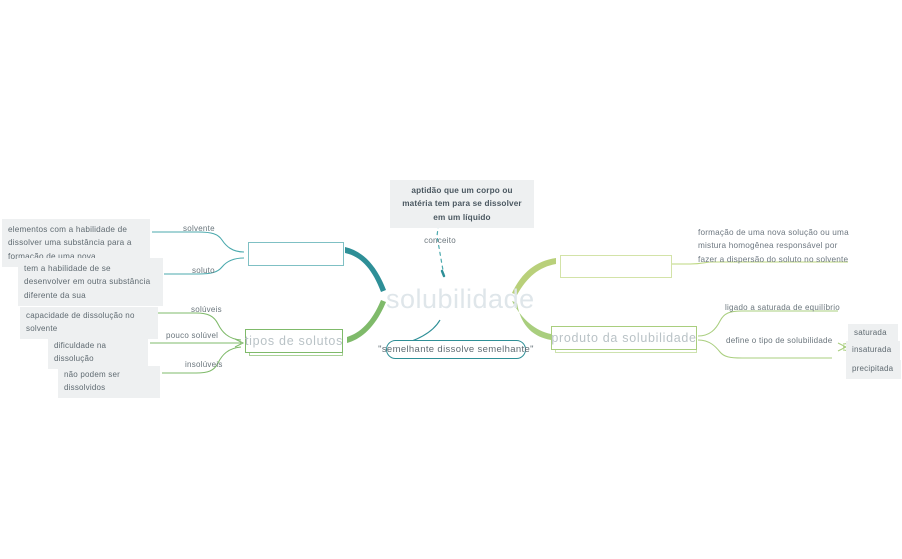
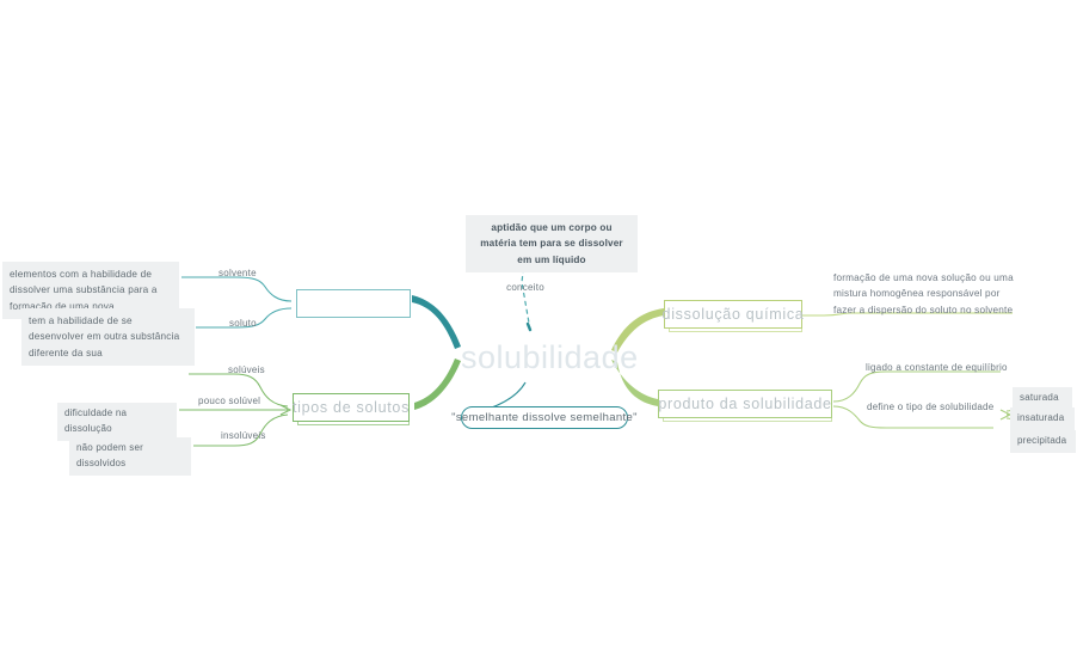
  solubilidade
  aptidão que um corpo ou matéria tem para se dissolver em um líquido
  conceito
  "semelhante dissolve semelhante"
  solvente
  elementos com a habilidade de dissolver uma substância para a formação de uma nova
  soluto
  tem a habilidade de se desenvolver em outra substância diferente da sua
  tipos de solutos
  solúveis
- capacidade de dissolução no solvente
  pouco solúvel
  dificuldade na dissolução
  insolúveis
  não podem ser dissolvidos
+ dissolução química
  formação de uma nova solução ou uma mistura homogênea responsável por fazer a dispersão do soluto no solvente
  produto da solubilidade
- ligado a saturada de equilíbrio
+ ligado a constante de equilíbrio
  define o tipo de solubilidade
  saturada
  insaturada
  precipitada
